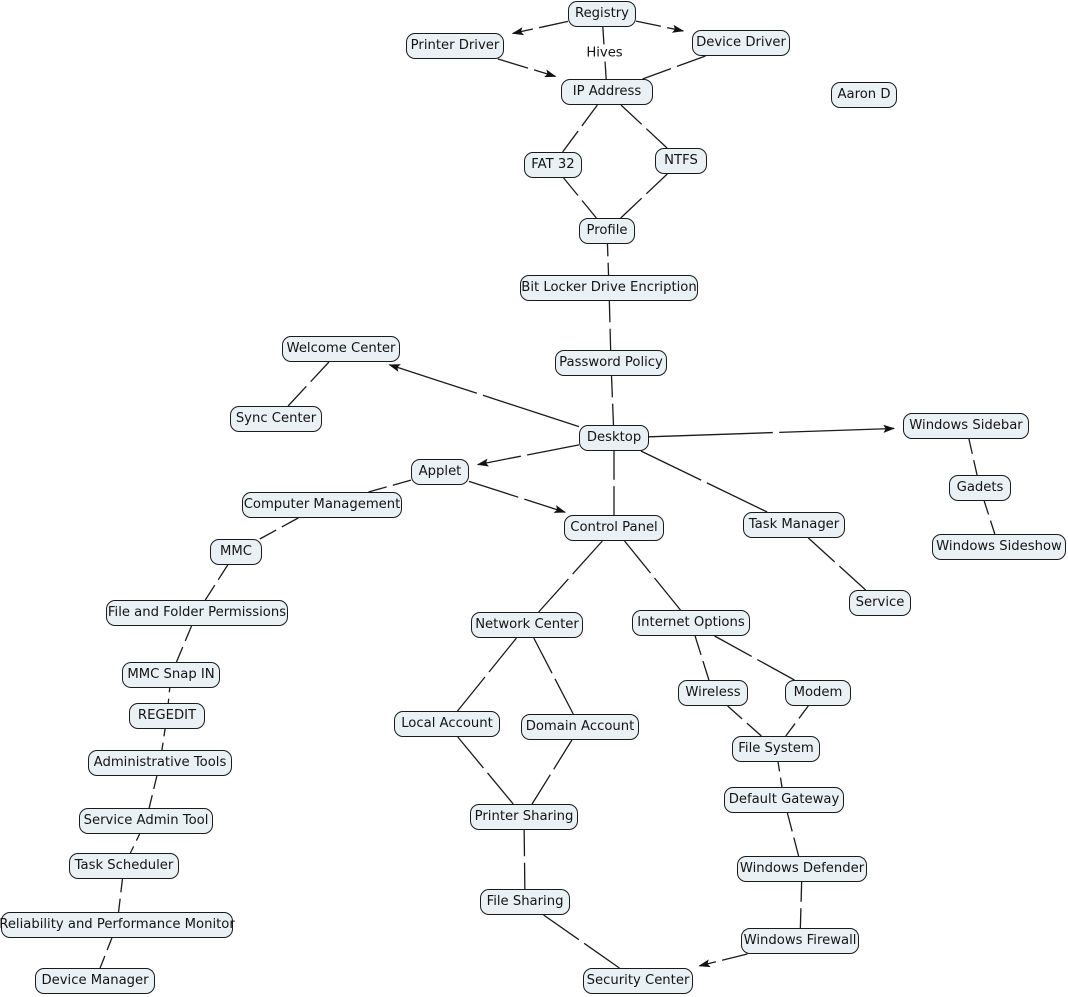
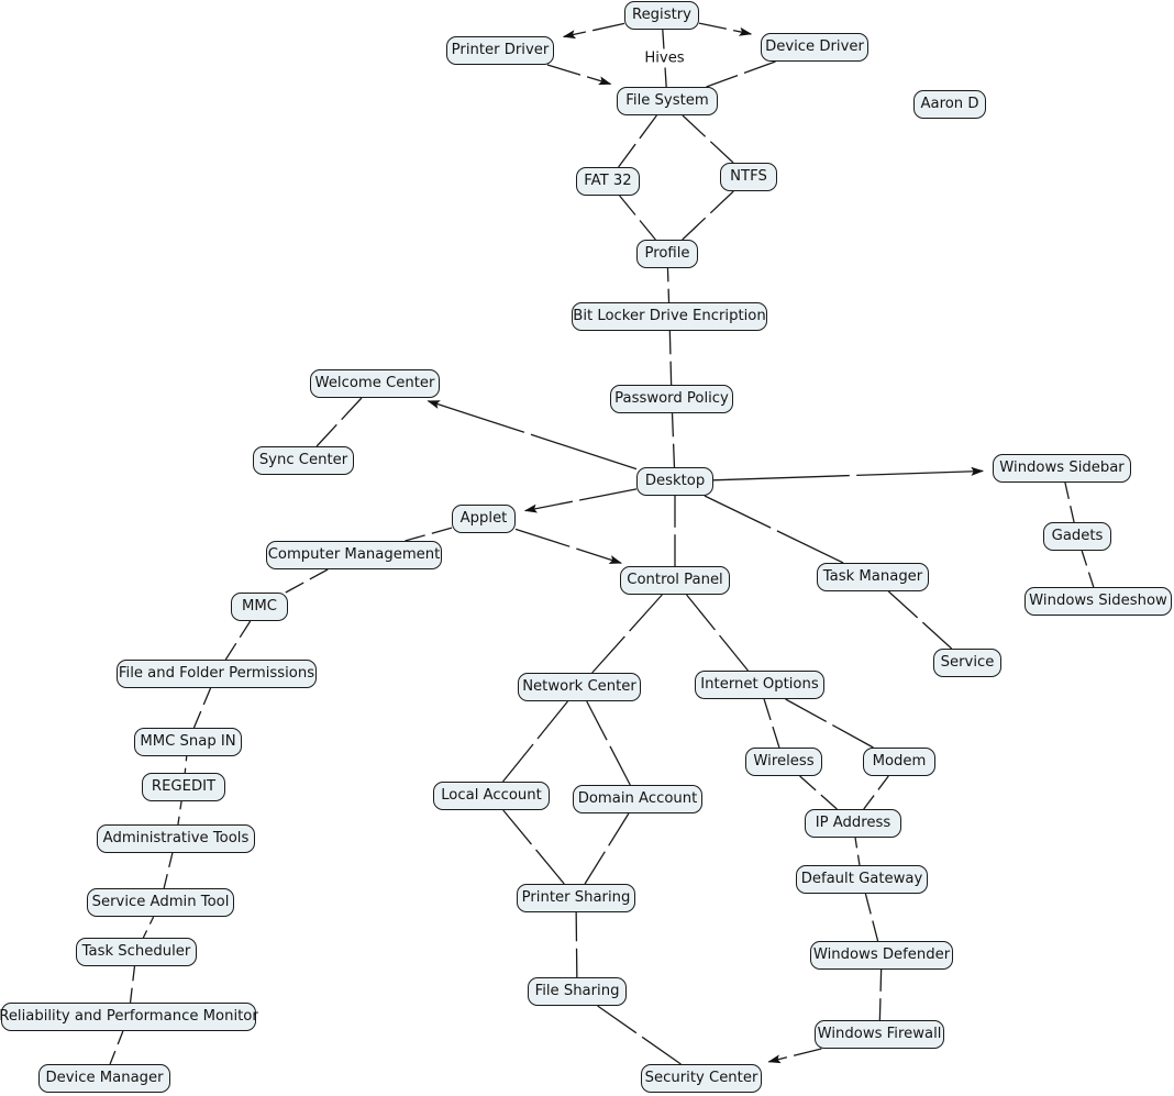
  Registry
  Printer Driver
  Device Driver
- IP Address
+ File System
  Aaron D
  FAT 32
  NTFS
  Profile
  Bit Locker Drive Encription
  Welcome Center
  Password Policy
  Sync Center
  Windows Sidebar
  Desktop
  Applet
  Gadets
  Computer Management
  Task Manager
  Control Panel
  Windows Sideshow
  MMC
  Service
  File and Folder Permissions
  Internet Options
  Network Center
  MMC Snap IN
  Wireless
  Modem
  REGEDIT
  Local Account
  Domain Account
- File System
+ IP Address
  Administrative Tools
  Default Gateway
  Service Admin Tool
  Printer Sharing
  Task Scheduler
  Windows Defender
  File Sharing
  Reliability and Performance Monitor
  Windows Firewall
  Device Manager
  Security Center
  Hives
